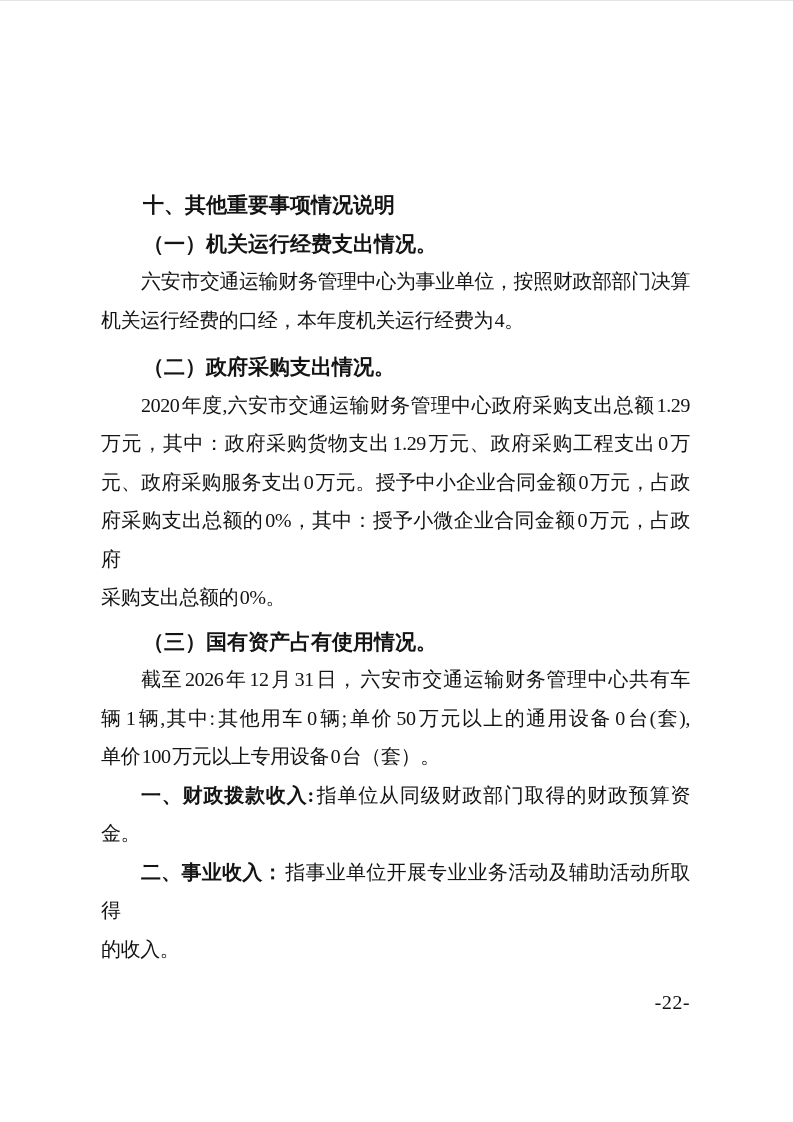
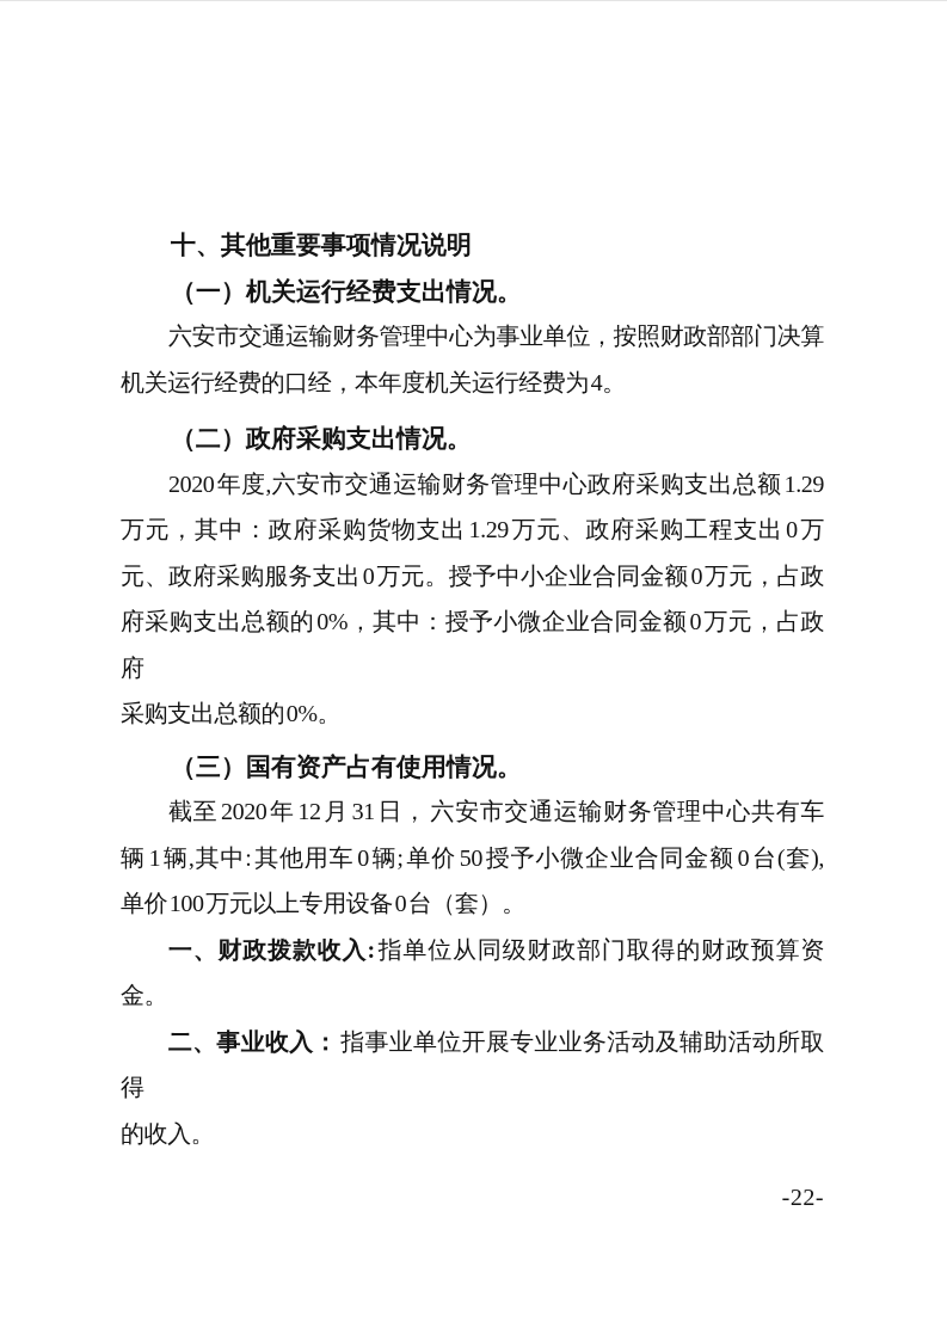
  十、其他重要事项情况说明
  （一）机关运行经费支出情况。
  六安市交通运输财务管理中心为事业单位，按照财政部部门决算
  机关运行经费的口经，本年度机关运行经费为 4。
  （二）政府采购支出情况。
  2020 年度,六安市交通运输财务管理中心政府采购支出总额 1.29
  万元，其中：政府采购货物支出 1.29 万元、政府采购工程支出 0 万
  元、政府采购服务支出 0 万元。授予中小企业合同金额 0 万元，占政
  府采购支出总额的 0%，其中：授予小微企业合同金额 0 万元，占政府
  采购支出总额的 0%。
  （三）国有资产占有使用情况。
- 截至 2026 年 12 月 31 日， 六安市交通运输财务管理中心共有车
+ 截至 2020 年 12 月 31 日， 六安市交通运输财务管理中心共有车
- 辆 1 辆,其中: 其他用车 0 辆; 单价 50 万元以上的通用设备 0 台(套),
+ 辆 1 辆,其中: 其他用车 0 辆; 单价 50 授予小微企业合同金额 0 台(套),
  单价 100 万元以上专用设备 0 台（套）。
  一、财政拨款收入: 指单位从同级财政部门取得的财政预算资金。
  二、事业收入： 指事业单位开展专业业务活动及辅助活动所取得
  的收入。
  -22-
